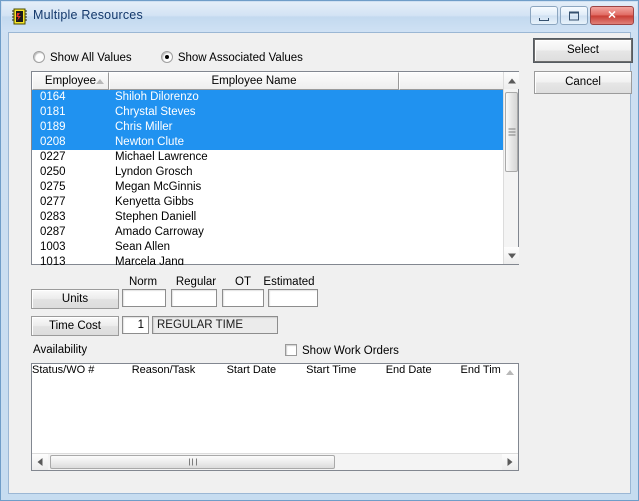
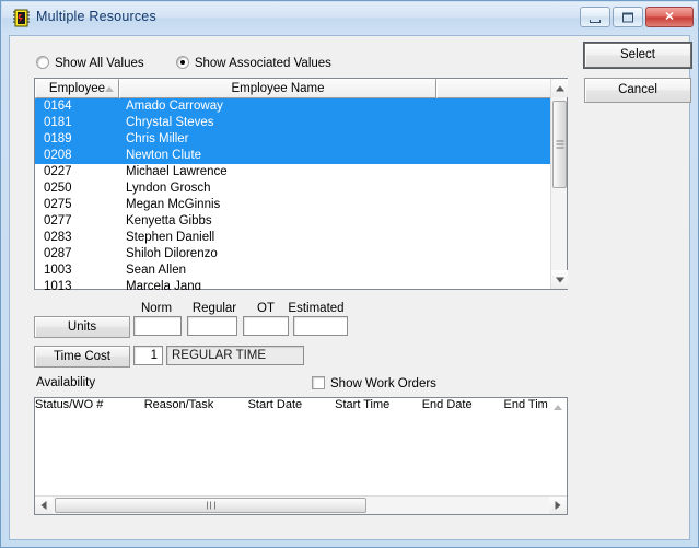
  Multiple Resources
  ✕
  Show All Values Show Associated Values
  Employee
  Employee Name
  0164
- Shiloh Dilorenzo
+ Amado Carroway
  0181
  Chrystal Steves
  0189
  Chris Miller
  0208
  Newton Clute
  0227
  Michael Lawrence
  0250
  Lyndon Grosch
  0275
  Megan McGinnis
  0277
  Kenyetta Gibbs
  0283
  Stephen Daniell
  0287
- Amado Carroway
+ Shiloh Dilorenzo
  1003
  Sean Allen
  1013
  Marcela Jang
  Norm
  Regular
  OT
  Estimated
  Units
  Time Cost
  1
  REGULAR TIME
  Availability
  Show Work Orders
  Status/WO #
  Reason/Task
  Start Date
  Start Time
  End Date
  End Tim
  Select
  Cancel
